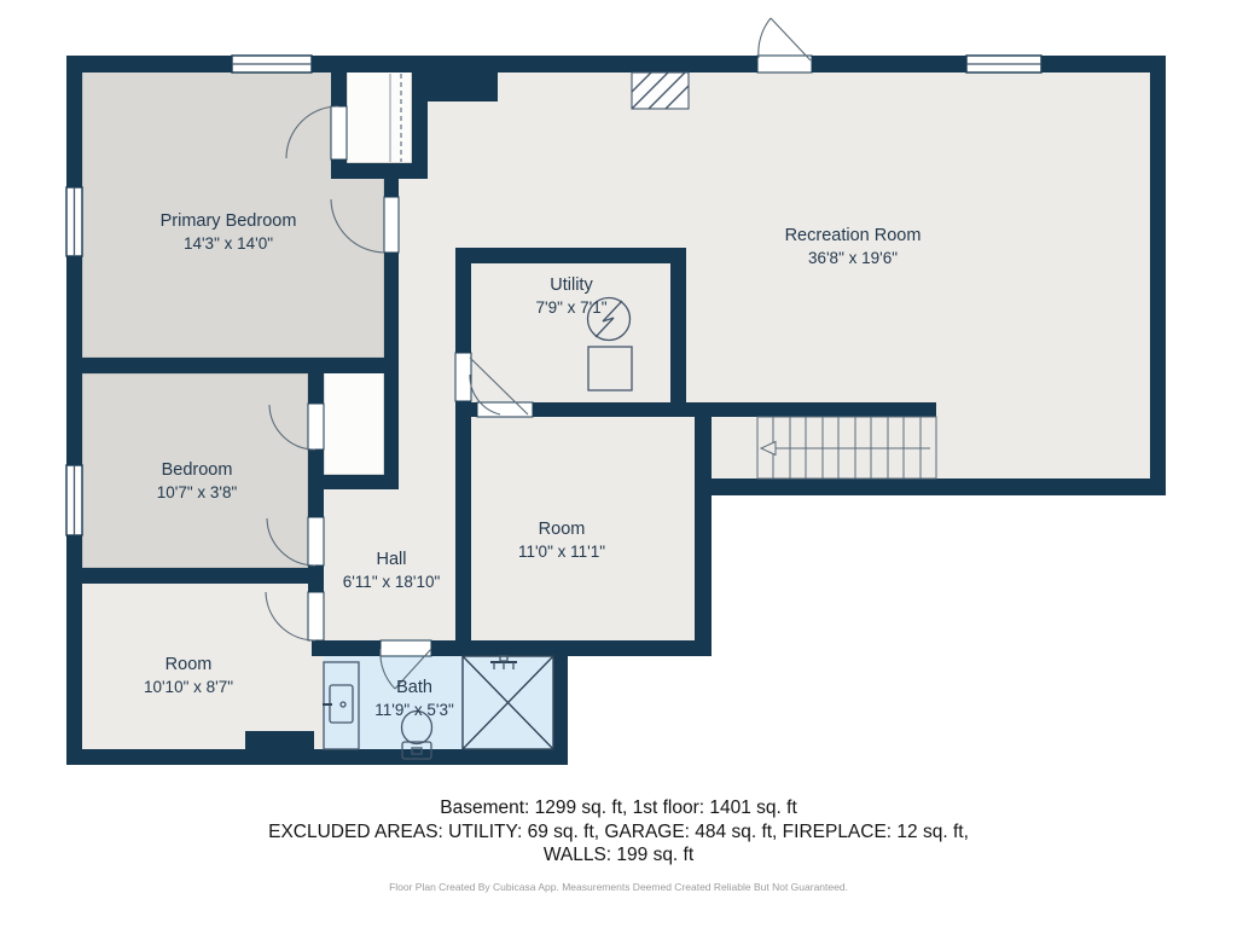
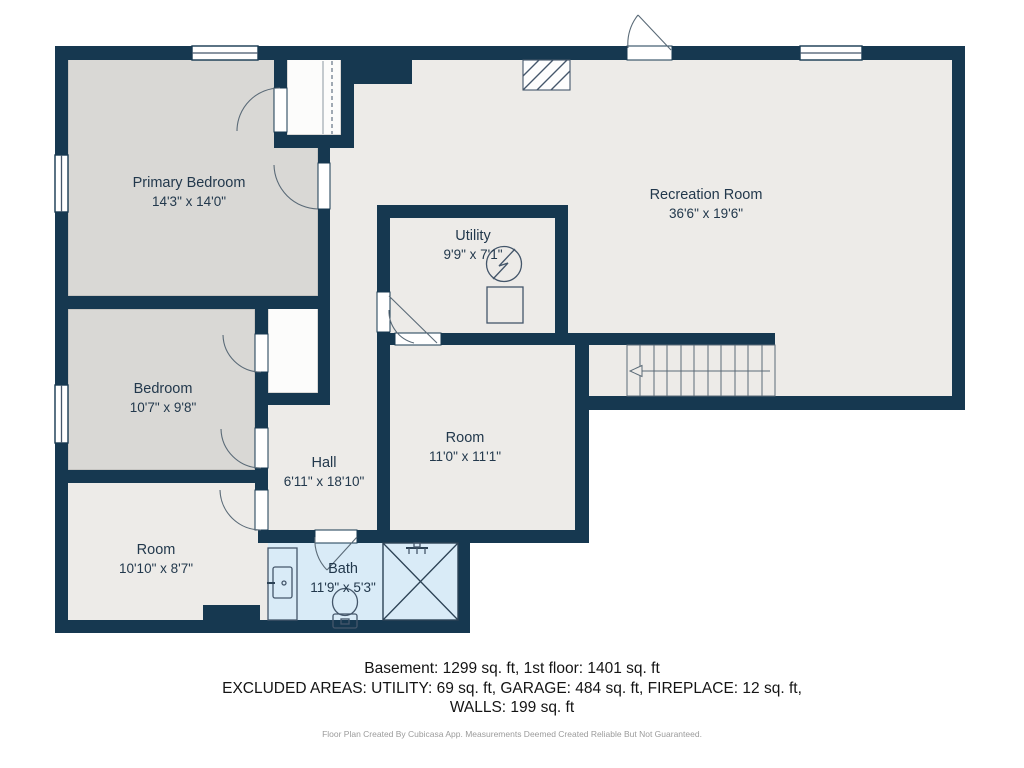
  Primary Bedroom
  14'3" x 14'0"
  Recreation Room
- 36'8" x 19'6"
+ 36'6" x 19'6"
  Utility
- 7'9" x 7'1"
+ 9'9" x 7'1"
  Bedroom
- 10'7" x 3'8"
+ 10'7" x 9'8"
  Hall
  6'11" x 18'10"
  Room
  11'0" x 11'1"
  Room
  10'10" x 8'7"
  Bath
  11'9" x 5'3"
  Basement: 1299 sq. ft, 1st floor: 1401 sq. ft
  EXCLUDED AREAS: UTILITY: 69 sq. ft, GARAGE: 484 sq. ft, FIREPLACE: 12 sq. ft,
  WALLS: 199 sq. ft
  Floor Plan Created By Cubicasa App. Measurements Deemed Created Reliable But Not Guaranteed.
